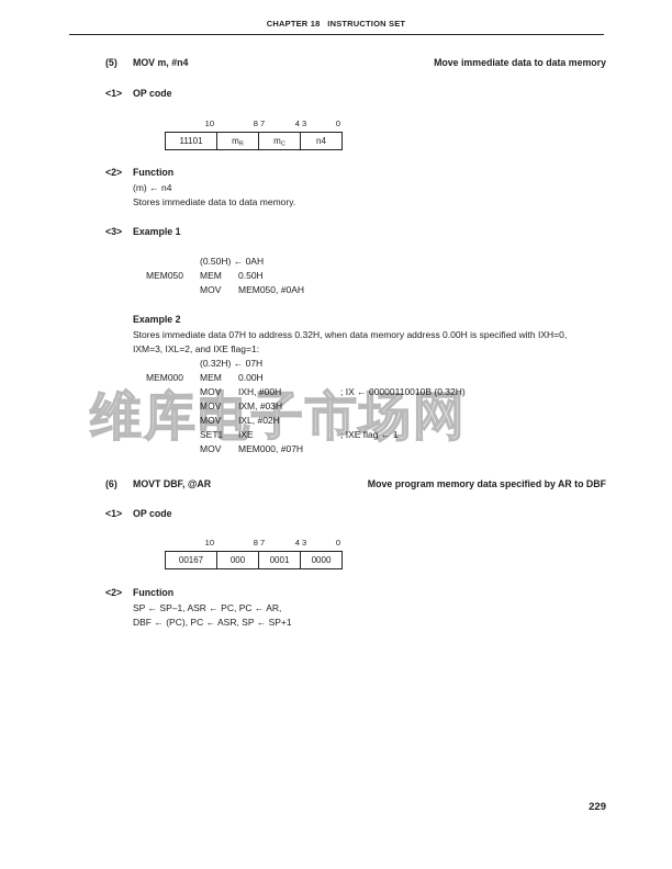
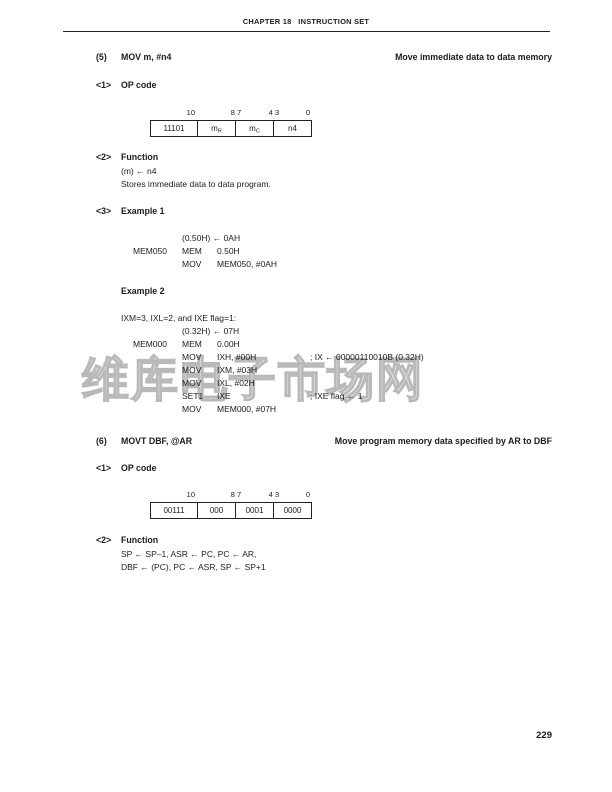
  维库电子市场网
  CHAPTER 18 INSTRUCTION SET
  (5)
  MOV m, #n4
  Move immediate data to data memory
  <1>
  OP code
  10
  8 7
  4 3
  0
  11101
  n4
  <2>
  Function
  (m) ← n4
- Stores immediate data to data memory.
+ Stores immediate data to data program.
  <3>
  Example 1
  (0.50H) ← 0AH
  MEM050
  MEM
  0.50H
  MOV
  MEM050, #0AH
  Example 2
- Stores immediate data 07H to address 0.32H, when data memory address 0.00H is specified with IXH=0,
  IXM=3, IXL=2, and IXE flag=1:
  (0.32H) ← 07H
  MEM000
  MEM
  0.00H
  MOV
  IXH, #00H
  ; IX ← 00000110010B (0.32H)
  MOV
  IXM, #03H
  MOV
  IXL, #02H
  SET1
  IXE
  ; IXE flag ← 1
  MOV
  MEM000, #07H
  (6)
  MOVT DBF, @AR
  Move program memory data specified by AR to DBF
  <1>
  OP code
  10
  8 7
  4 3
  0
- 00167
+ 00111
  000
  0001
  0000
  <2>
  Function
  SP ← SP–1, ASR ← PC, PC ← AR,
  DBF ← (PC), PC ← ASR, SP ← SP+1
  229
